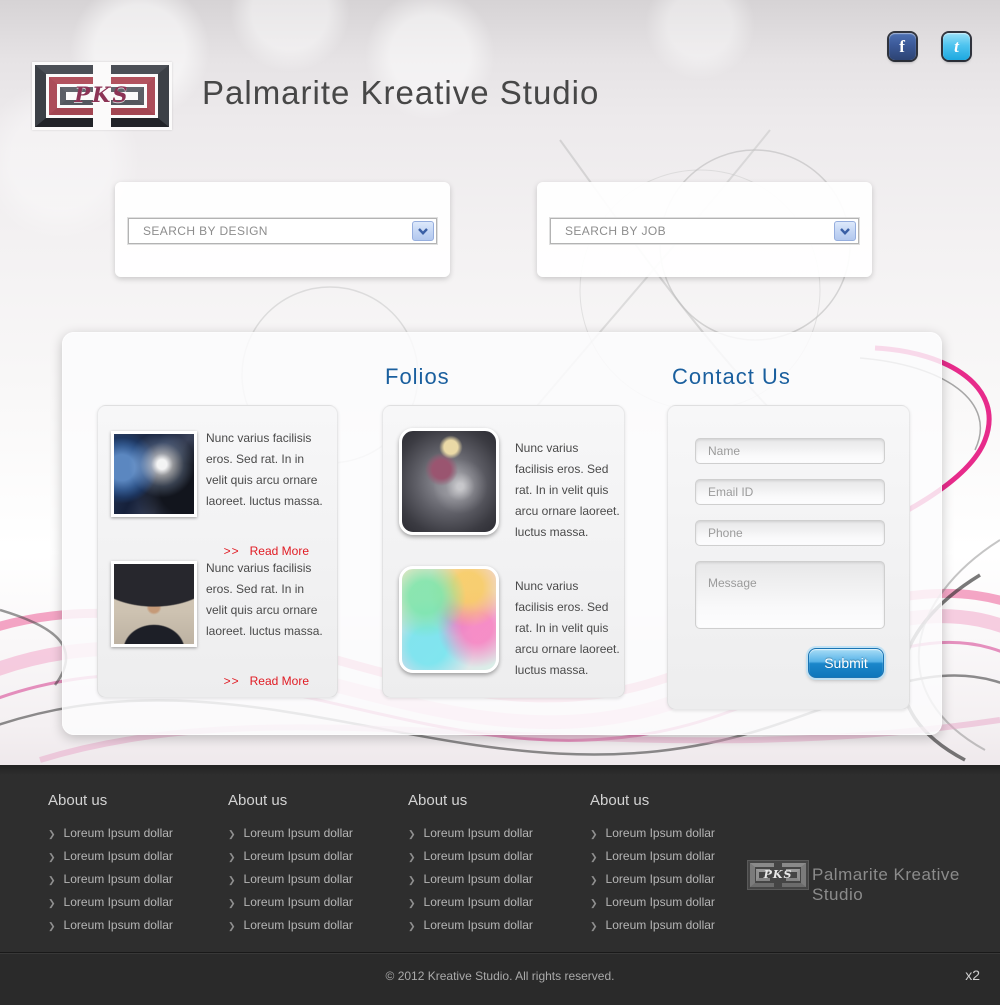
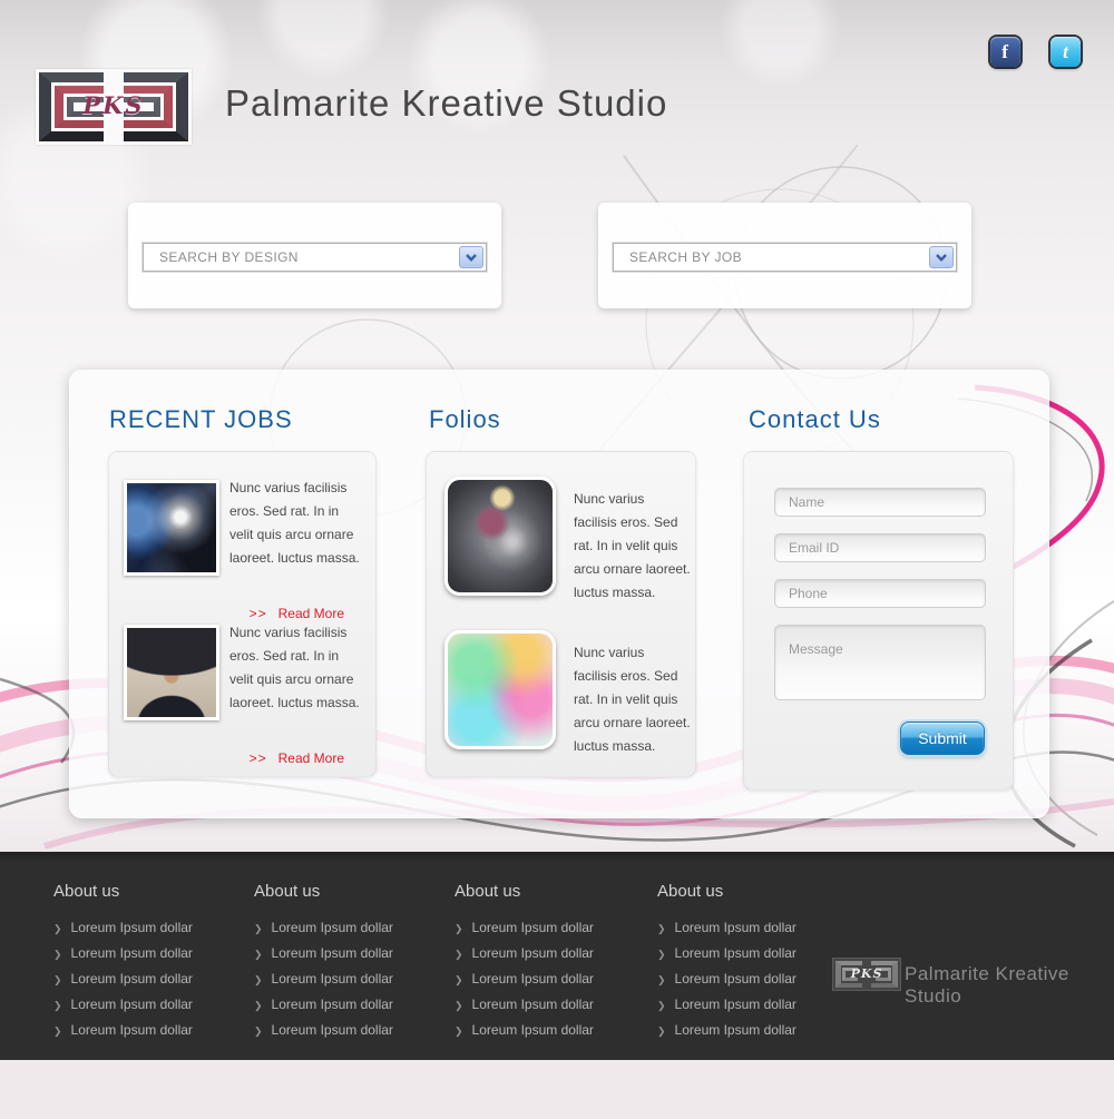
  PKS
  Palmarite Kreative Studio
  f t
  SEARCH BY DESIGN
  SEARCH BY JOB
+ RECENT JOBS
  Folios
  Contact Us
  Nunc varius facilisis eros. Sed rat. In in velit quis arcu ornare laoreet. luctus massa.
  >> Read More
  Nunc varius facilisis eros. Sed rat. In in velit quis arcu ornare laoreet. luctus massa.
  >> Read More
  Nunc varius facilisis eros. Sed rat. In in velit quis arcu ornare laoreet. luctus massa.
  Nunc varius facilisis eros. Sed rat. In in velit quis arcu ornare laoreet. luctus massa.
  Name
  Email ID
  Phone
  Message
  Submit
  About us
  ❯ Loreum Ipsum dollar
  ❯ Loreum Ipsum dollar
  ❯ Loreum Ipsum dollar
  ❯ Loreum Ipsum dollar
  ❯ Loreum Ipsum dollar
  About us
  ❯ Loreum Ipsum dollar
  ❯ Loreum Ipsum dollar
  ❯ Loreum Ipsum dollar
  ❯ Loreum Ipsum dollar
  ❯ Loreum Ipsum dollar
  About us
  ❯ Loreum Ipsum dollar
  ❯ Loreum Ipsum dollar
  ❯ Loreum Ipsum dollar
  ❯ Loreum Ipsum dollar
  ❯ Loreum Ipsum dollar
  About us
  ❯ Loreum Ipsum dollar
  ❯ Loreum Ipsum dollar
  ❯ Loreum Ipsum dollar
  ❯ Loreum Ipsum dollar
  ❯ Loreum Ipsum dollar
  PKS
  Palmarite Kreative Studio
- © 2012 Kreative Studio. All rights reserved.
- x2
